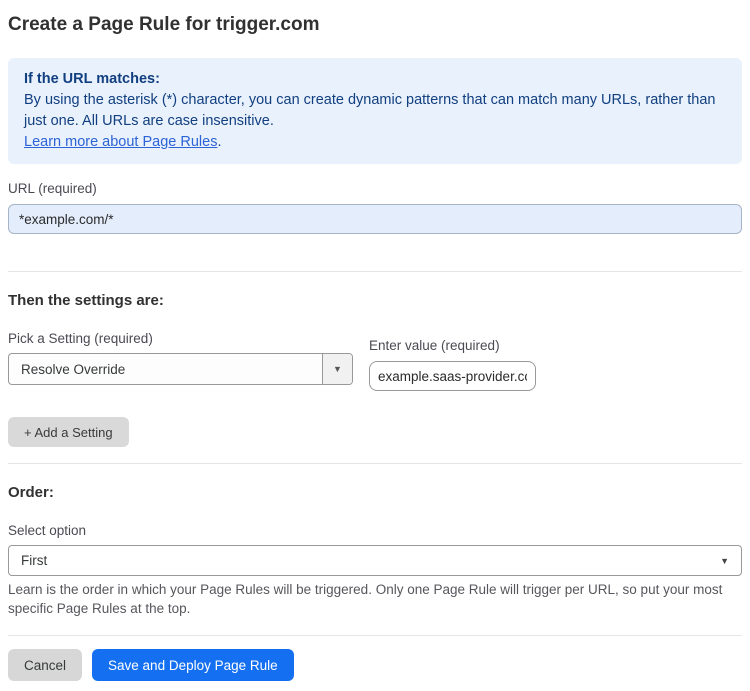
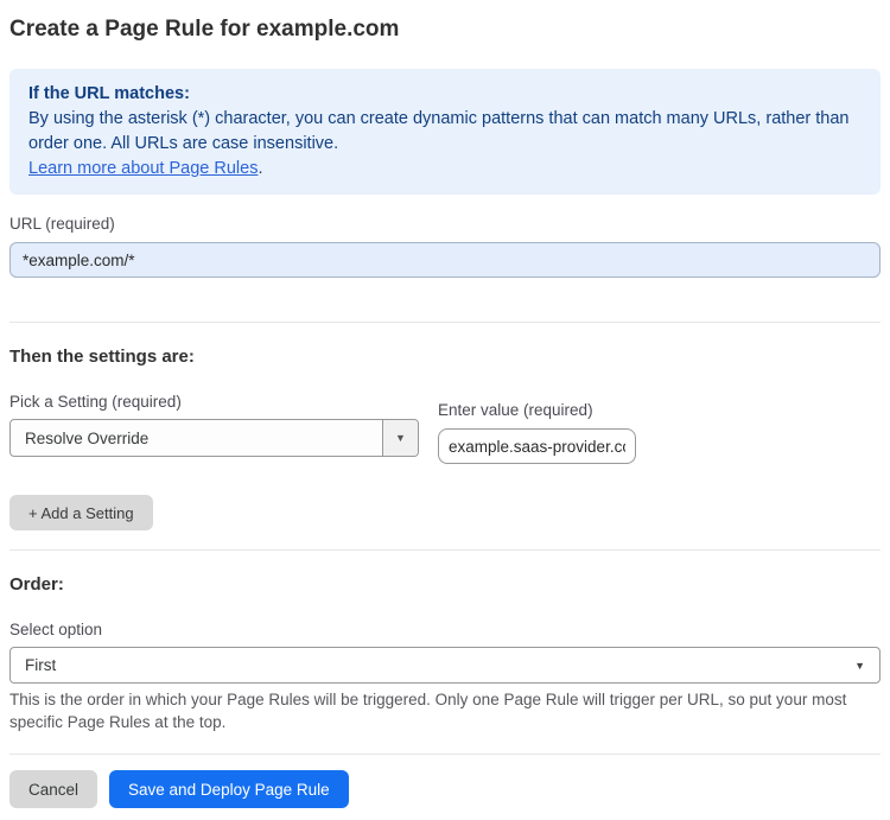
- Create a Page Rule for trigger.com
+ Create a Page Rule for example.com
  If the URL matches:
- By using the asterisk (*) character, you can create dynamic patterns that can match many URLs, rather than just one. All URLs are case insensitive.
+ By using the asterisk (*) character, you can create dynamic patterns that can match many URLs, rather than order one. All URLs are case insensitive.
  Learn more about Page Rules.
  URL (required)
  *example.com/*
  Then the settings are:
  Pick a Setting (required)
  Resolve Override
  ▼
  Enter value (required)
  example.saas-provider.c
  + Add a Setting
  Order:
  Select option
  First
  ▼
- Learn is the order in which your Page Rules will be triggered. Only one Page Rule will trigger per URL, so put your most specific Page Rules at the top.
+ This is the order in which your Page Rules will be triggered. Only one Page Rule will trigger per URL, so put your most specific Page Rules at the top.
  Cancel
  Save and Deploy Page Rule
